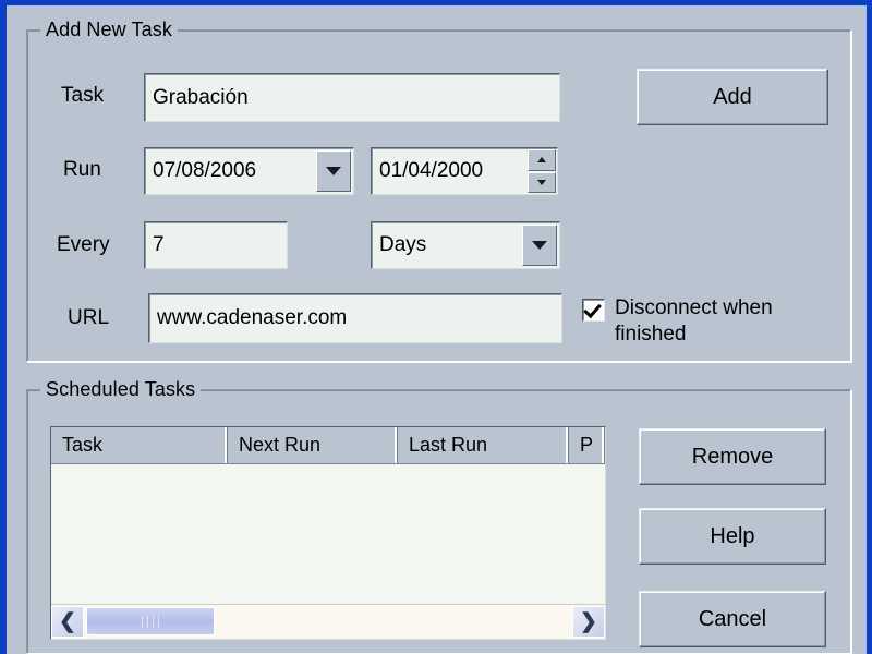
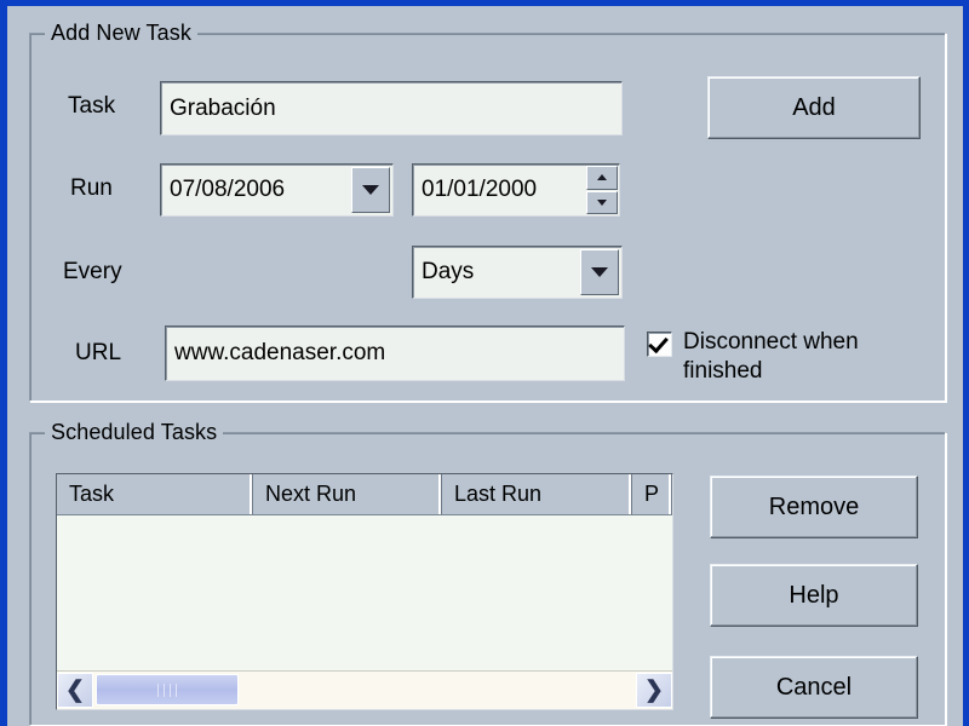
  Add New Task
  Task
  Grabación
  Run
  07/08/2006
- 01/04/2000
+ 01/01/2000
  Every
- 7
  Days
  URL
  www.cadenaser.com
  Disconnect when finished
  Add
  Scheduled Tasks
  Task
  Next Run
  Last Run
  P
  ❮
  ❯
  Remove
  Help
  Cancel
